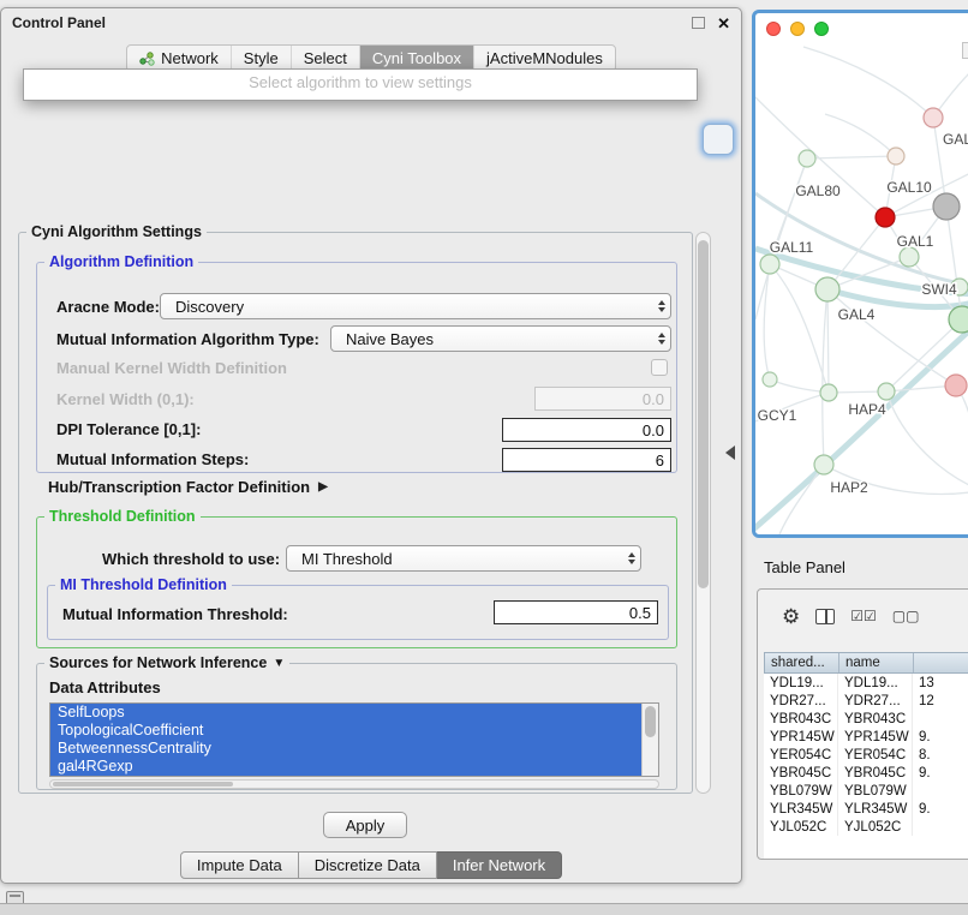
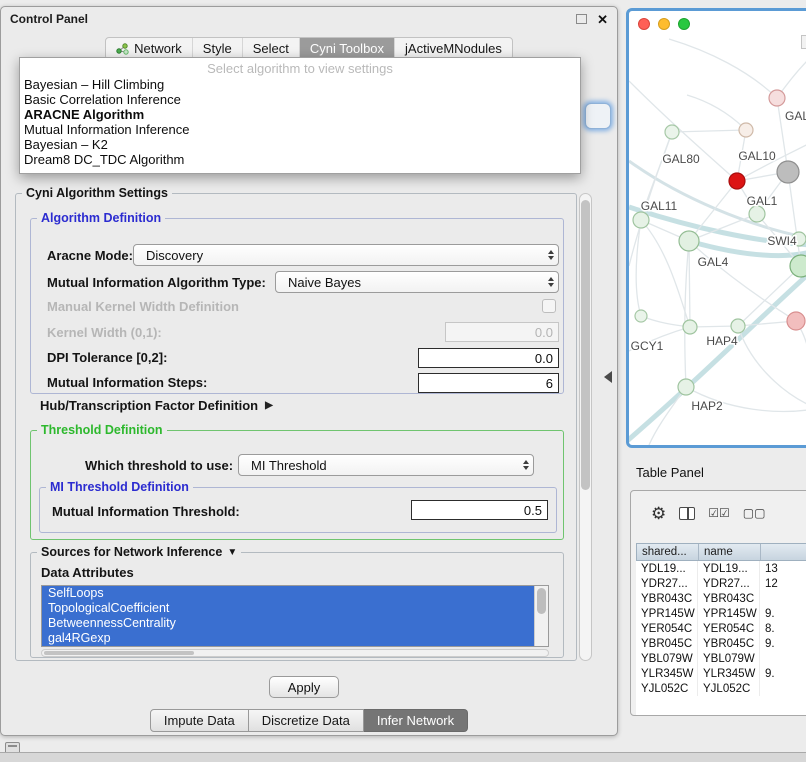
  Control Panel
  ✕
  Network
  Style
  Select
  Cyni Toolbox
  jActiveMNodules
  Select algorithm to view settings
+ Bayesian – Hill Climbing
+ Basic Correlation Inference
+ ARACNE Algorithm
+ Mutual Information Inference
+ Bayesian – K2
+ Dream8 DC_TDC Algorithm
  Cyni Algorithm Settings
  Algorithm Definition
  Aracne Mode:
  Discovery
  Mutual Information Algorithm Type:
  Naive Bayes
  Manual Kernel Width Definition
  Kernel Width (0,1):
  0.0
- DPI Tolerance [0,1]:
+ DPI Tolerance [0,2]:
  0.0
  Mutual Information Steps:
  6
  Hub/Transcription Factor Definition
  ▶
  Threshold Definition
  Which threshold to use:
  MI Threshold
  MI Threshold Definition
  Mutual Information Threshold:
  0.5
  Sources for Network Inference
  ▼
  Data Attributes
  SelfLoops
  TopologicalCoefficient
  BetweennessCentrality
  gal4RGexp
  Apply
  Impute Data
  Discretize Data
  Infer Network
  GAL80
  GAL10
  GAL11
  GAL1
  SWI4
  GAL4
  GCY1
  HAP4
  HAP2
  Table Panel
  ⚙
  ☑☑
  ▢▢
  shared...
  name
  YDL19...
  YDL19...
  13
  YDR27...
  YDR27...
  12
  YBR043C
  YBR043C
  YPR145W
  YPR145W
  9.
  YER054C
  YER054C
  8.
  YBR045C
  YBR045C
  9.
  YBL079W
  YBL079W
  YLR345W
  YLR345W
  9.
  YJL052C
  YJL052C
